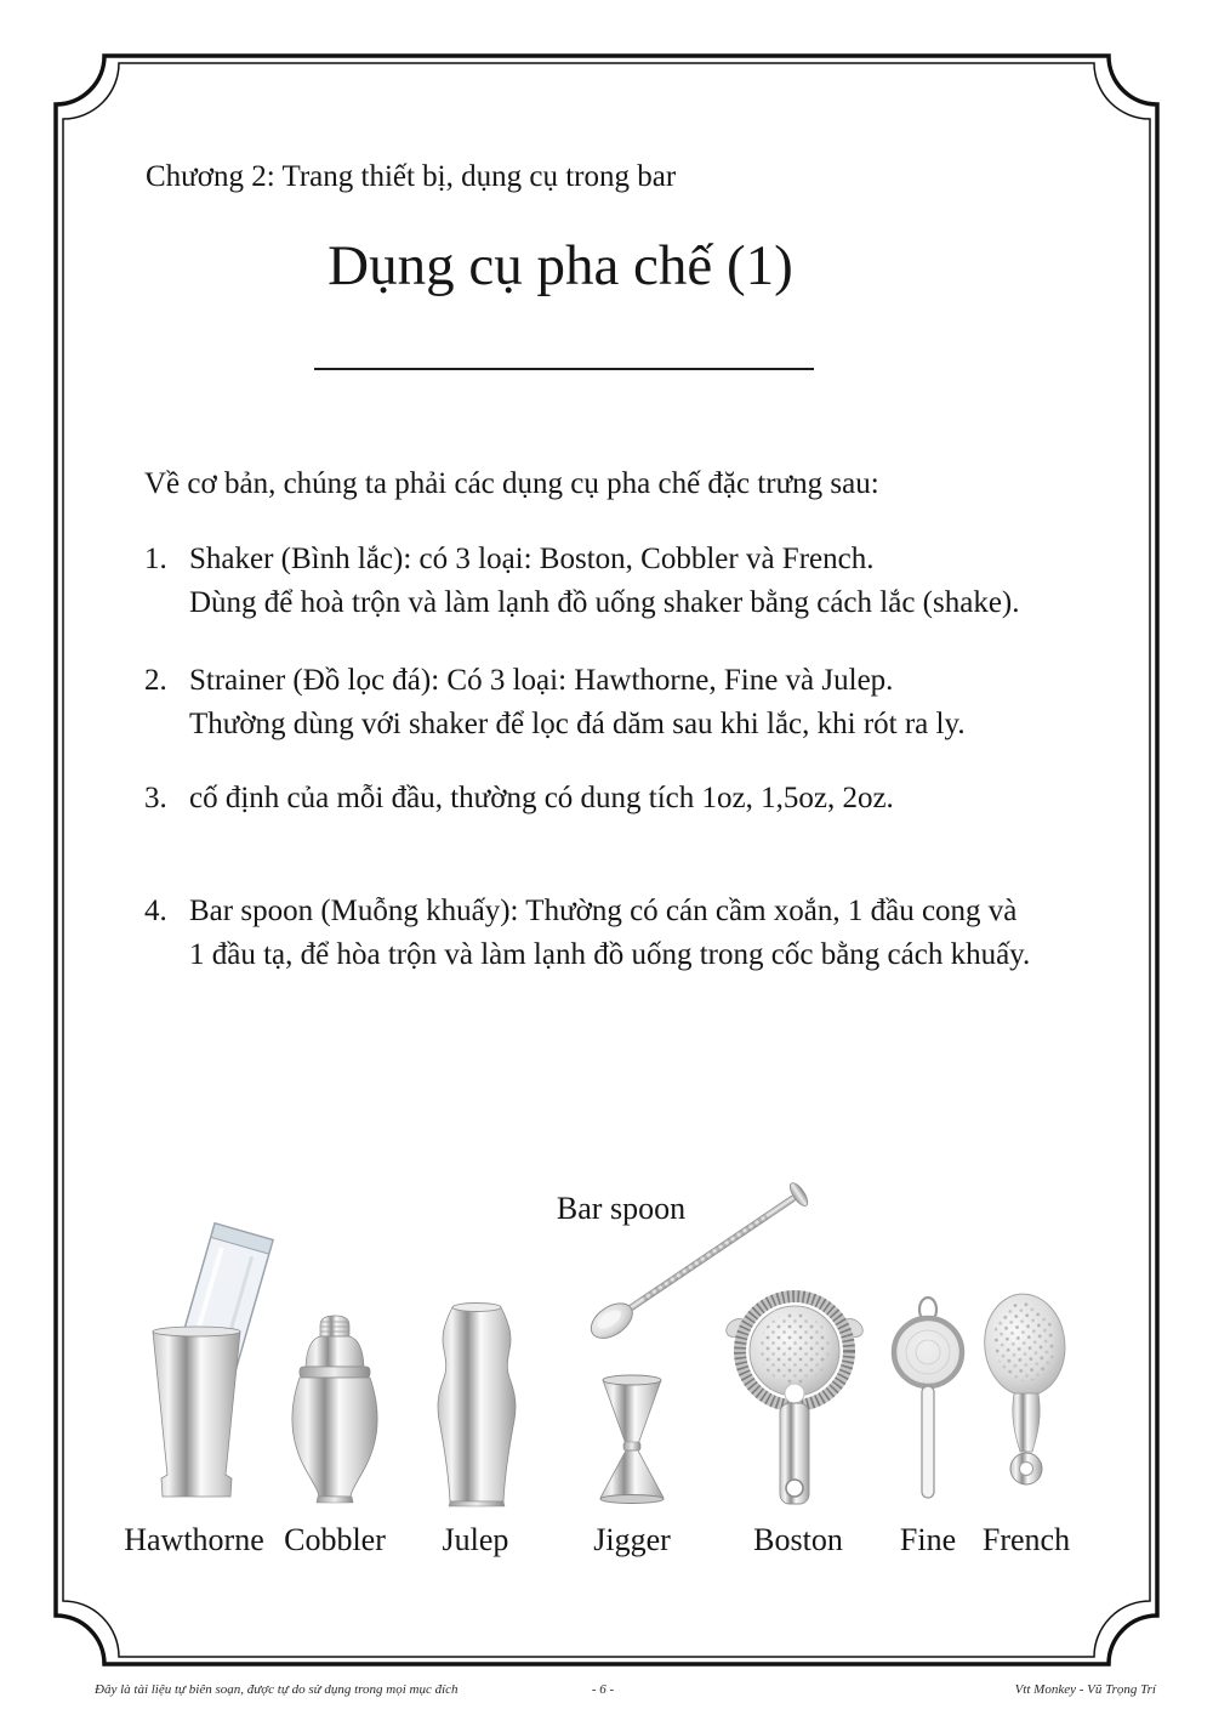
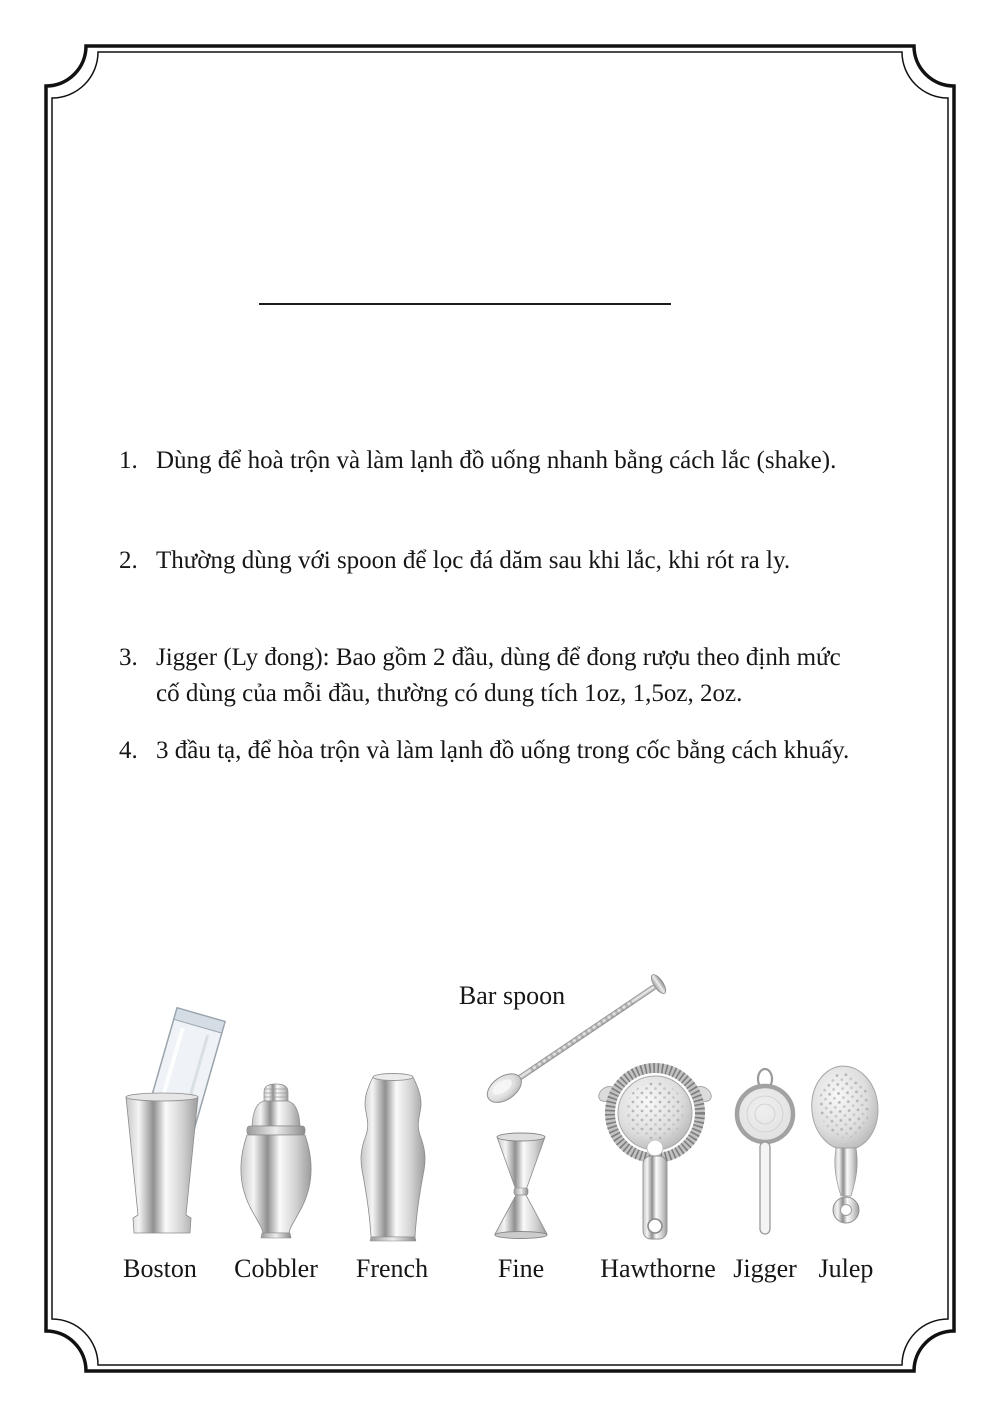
- Chương 2: Trang thiết bị, dụng cụ trong bar
- Dụng cụ pha chế (1)
- Về cơ bản, chúng ta phải các dụng cụ pha chế đặc trưng sau:
  1.
- Shaker (Bình lắc): có 3 loại: Boston, Cobbler và French.
- Dùng để hoà trộn và làm lạnh đồ uống shaker bằng cách lắc (shake).
+ Dùng để hoà trộn và làm lạnh đồ uống nhanh bằng cách lắc (shake).
  2.
- Strainer (Đồ lọc đá): Có 3 loại: Hawthorne, Fine và Julep.
- Thường dùng với shaker để lọc đá dăm sau khi lắc, khi rót ra ly.
+ Thường dùng với spoon để lọc đá dăm sau khi lắc, khi rót ra ly.
  3.
+ Jigger (Ly đong): Bao gồm 2 đầu, dùng để đong rượu theo định mức
- cố định của mỗi đầu, thường có dung tích 1oz, 1,5oz, 2oz.
+ cố dùng của mỗi đầu, thường có dung tích 1oz, 1,5oz, 2oz.
  4.
- Bar spoon (Muỗng khuấy): Thường có cán cầm xoắn, 1 đầu cong và
- 1 đầu tạ, để hòa trộn và làm lạnh đồ uống trong cốc bằng cách khuấy.
+ 3 đầu tạ, để hòa trộn và làm lạnh đồ uống trong cốc bằng cách khuấy.
  Bar spoon
- Hawthorne
+ Boston
  Cobbler
- Julep
+ French
- Jigger
+ Fine
- Boston
+ Hawthorne
- Fine
+ Jigger
- French
+ Julep
- Đây là tài liệu tự biên soạn, được tự do sử dụng trong mọi mục đích
- - 6 -
- Vtt Monkey - Vũ Trọng Trí
